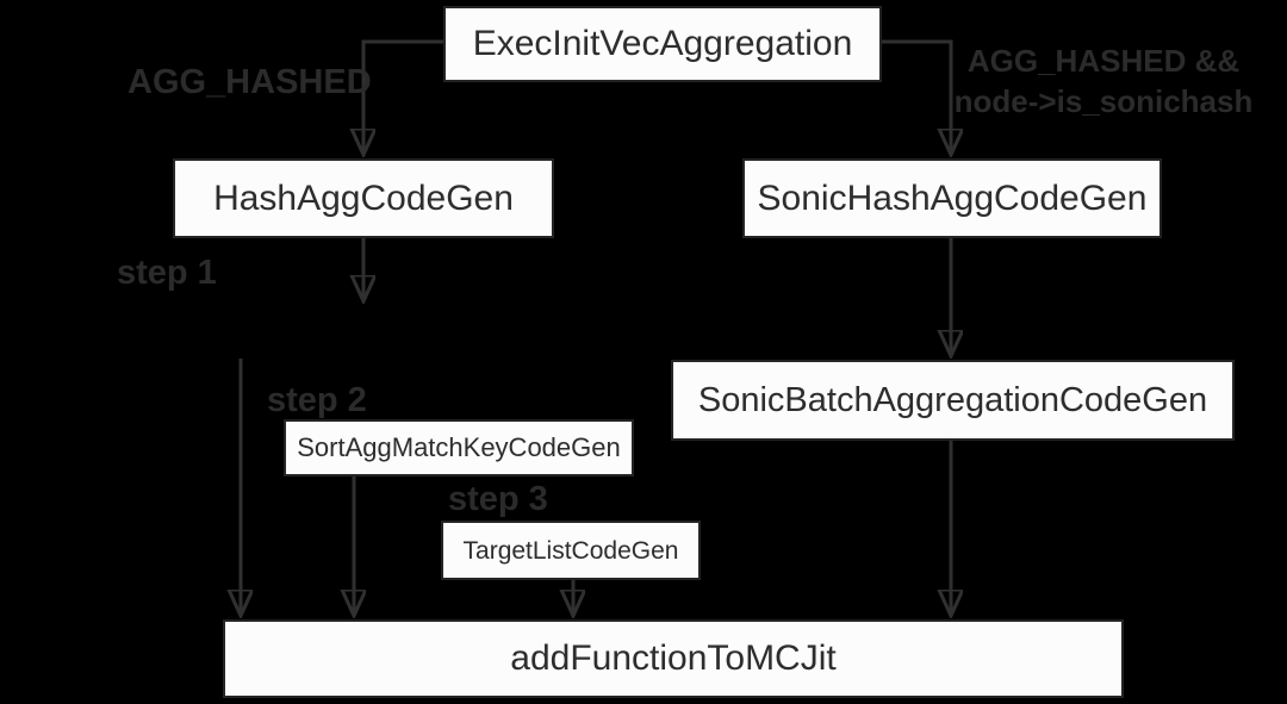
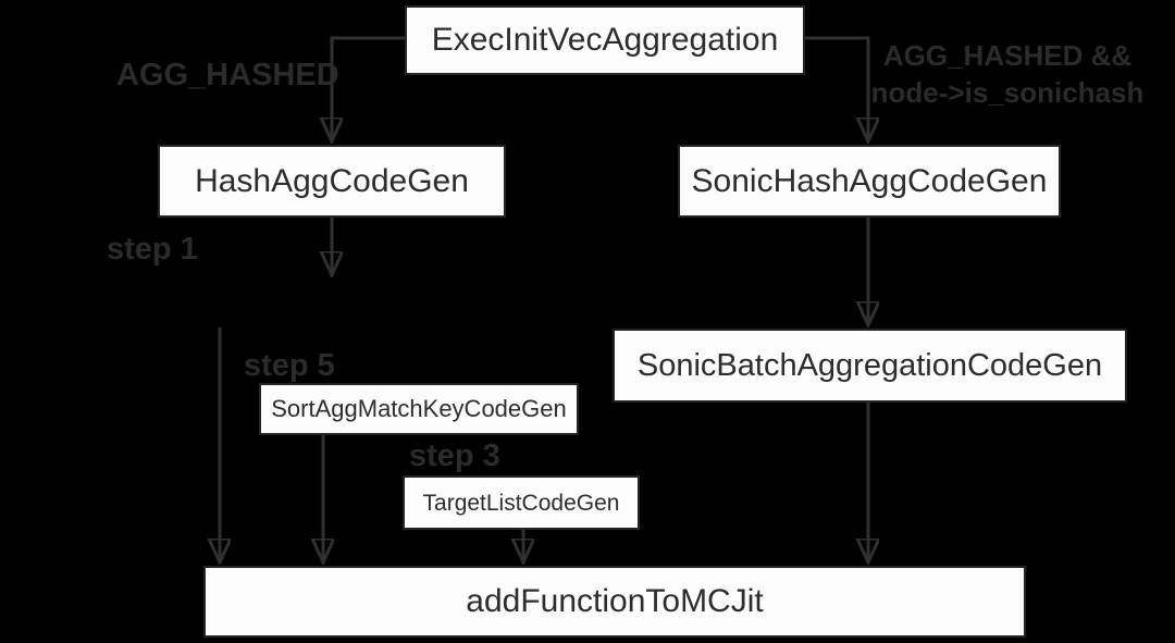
  ExecInitVecAggregation
  HashAggCodeGen
  SonicHashAggCodeGen
  SonicBatchAggregationCodeGen
  SortAggMatchKeyCodeGen
  TargetListCodeGen
  addFunctionToMCJit
  AGG_HASHED
  AGG_HASHED &&
  node->is_sonichash
  step 1
- step 2
+ step 5
  step 3
